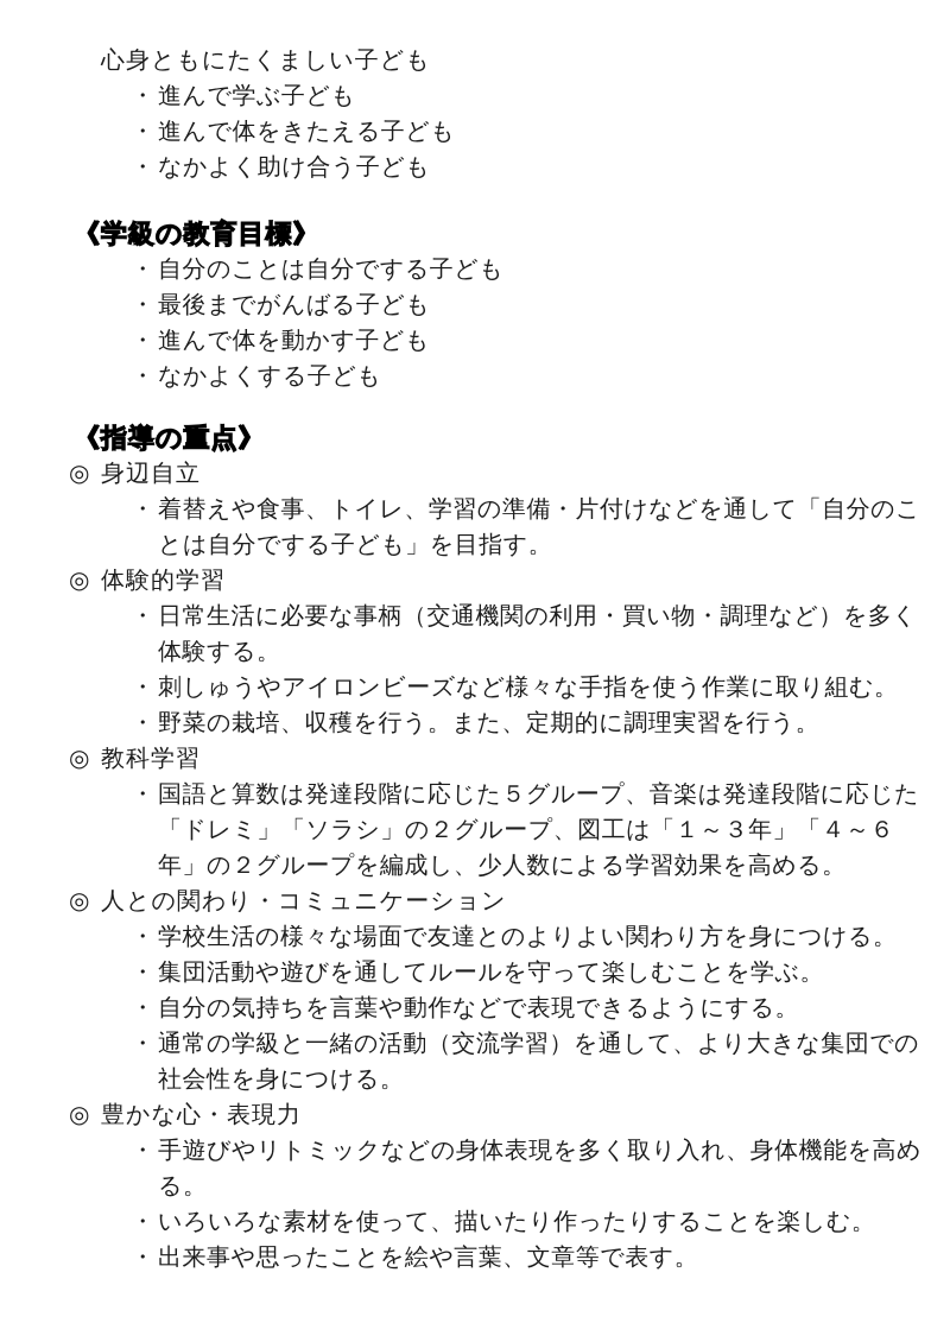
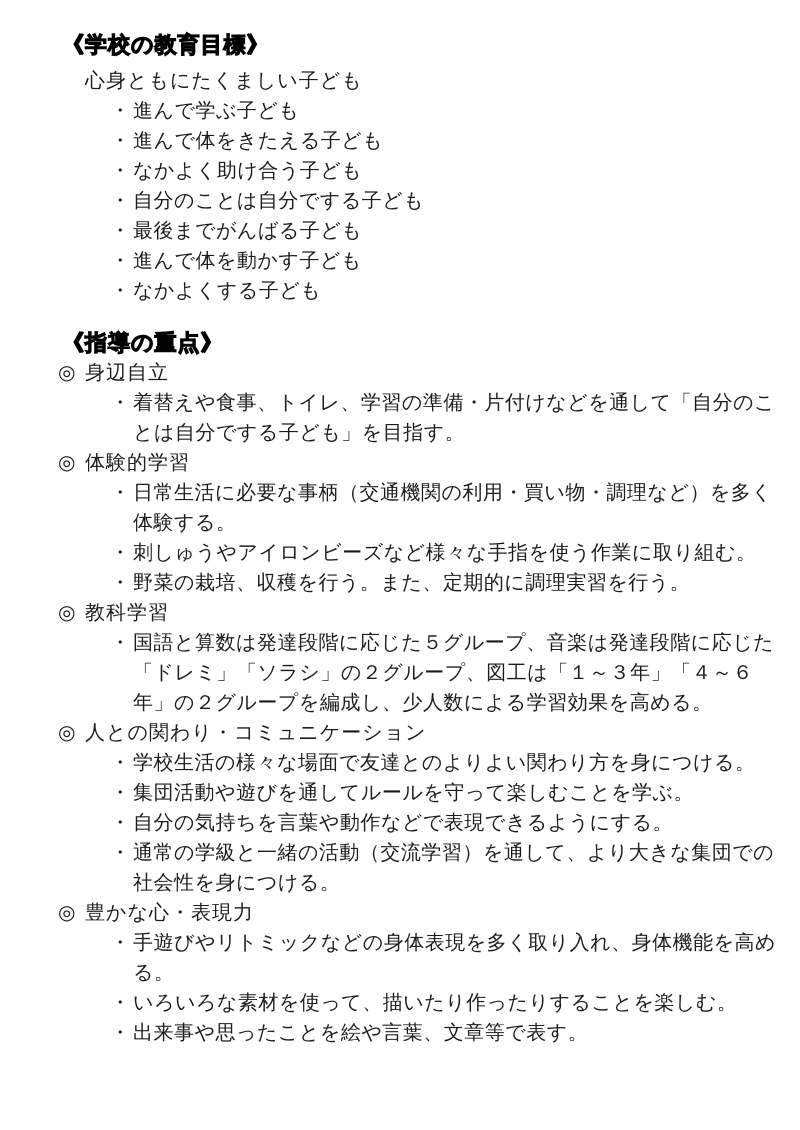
+ 《学校の教育目標》
  心身ともにたくましい子ども
  ・
  進んで学ぶ子ども
  ・
  進んで体をきたえる子ども
  ・
  なかよく助け合う子ども
- 《学級の教育目標》
  ・
  自分のことは自分でする子ども
  ・
  最後までがんばる子ども
  ・
  進んで体を動かす子ども
  ・
  なかよくする子ども
  《指導の重点》
  ◎
  身辺自立
  ・
  着替えや食事、トイレ、学習の準備・片付けなどを通して「自分のことは自分でする子ども」を目指す。
  ◎
  体験的学習
  ・
  日常生活に必要な事柄（交通機関の利用・買い物・調理など）を多く体験する。
  ・
  刺しゅうやアイロンビーズなど様々な手指を使う作業に取り組む。
  ・
  野菜の栽培、収穫を行う。また、定期的に調理実習を行う。
  ◎
  教科学習
  ・
  国語と算数は発達段階に応じた５グループ、音楽は発達段階に応じた「ドレミ」「ソラシ」の２グループ、図工は「１～３年」「４～６年」の２グループを編成し、少人数による学習効果を高める。
  ◎
  人との関わり・コミュニケーション
  ・
  学校生活の様々な場面で友達とのよりよい関わり方を身につける。
  ・
  集団活動や遊びを通してルールを守って楽しむことを学ぶ。
  ・
  自分の気持ちを言葉や動作などで表現できるようにする。
  ・
  通常の学級と一緒の活動（交流学習）を通して、より大きな集団での社会性を身につける。
  ◎
  豊かな心・表現力
  ・
  手遊びやリトミックなどの身体表現を多く取り入れ、身体機能を高める。
  ・
  いろいろな素材を使って、描いたり作ったりすることを楽しむ。
  ・
  出来事や思ったことを絵や言葉、文章等で表す。
